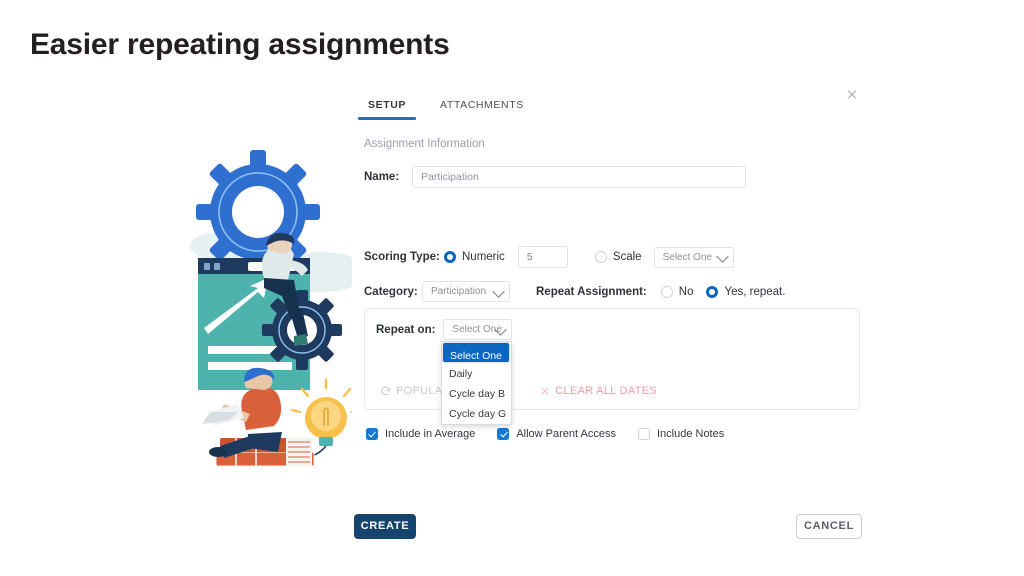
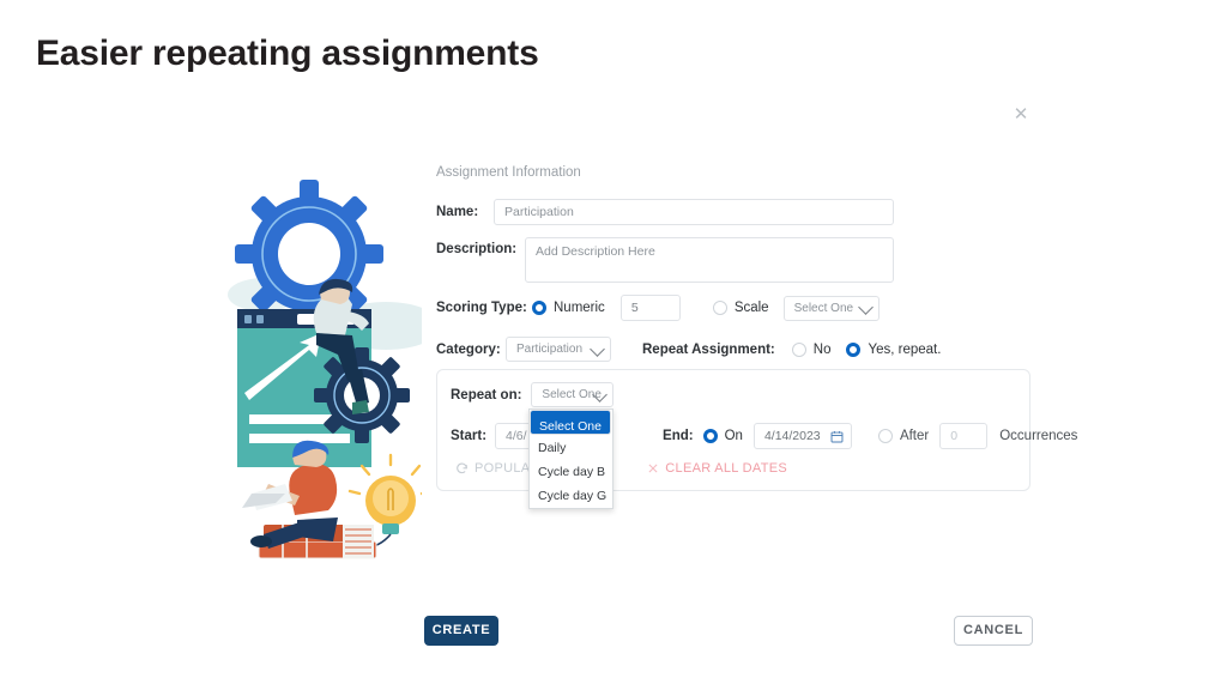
  Easier repeating assignments
  ✕
- SETUP
- ATTACHMENTS
  Assignment Information
  Name:
  Participation
+ Description:
+ Add Description Here
  Scoring Type:
  Numeric
  5
  Scale
  Select One
  Category:
  Participation
  Repeat Assignment:
  No
  Yes, repeat.
  Repeat on:
  Select One
+ Start:
+ 4/6/
+ End:
+ On
+ 4/14/2023
+ After
+ 0
+ Occurrences
  POPULA
  CLEAR ALL DATES
  Select One
  Daily
  Cycle day B
  Cycle day G
- Include in Average
- Allow Parent Access
- Include Notes
  CREATE
  CANCEL
